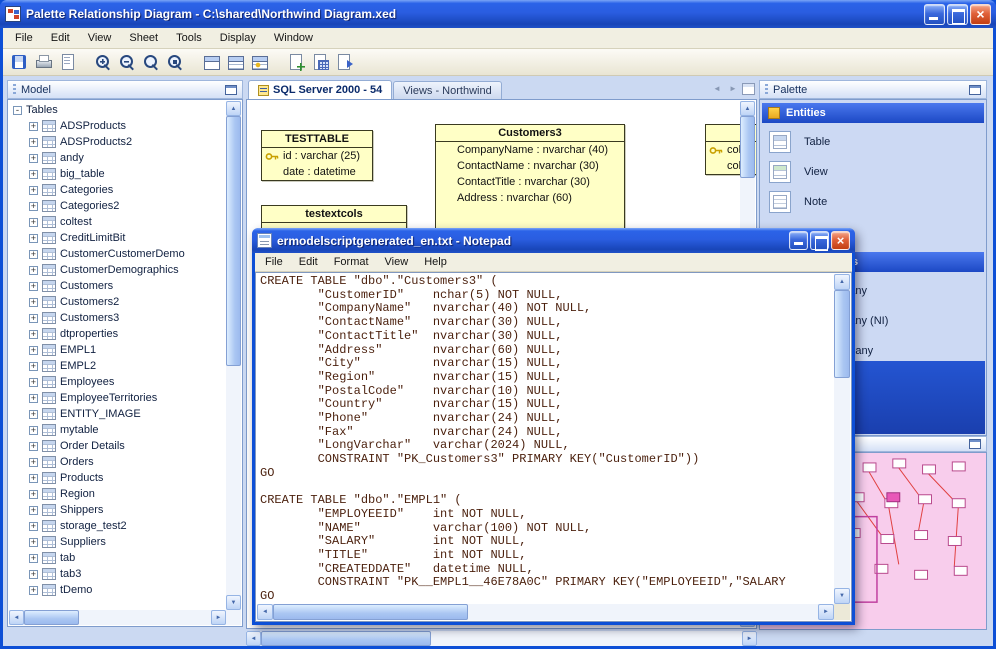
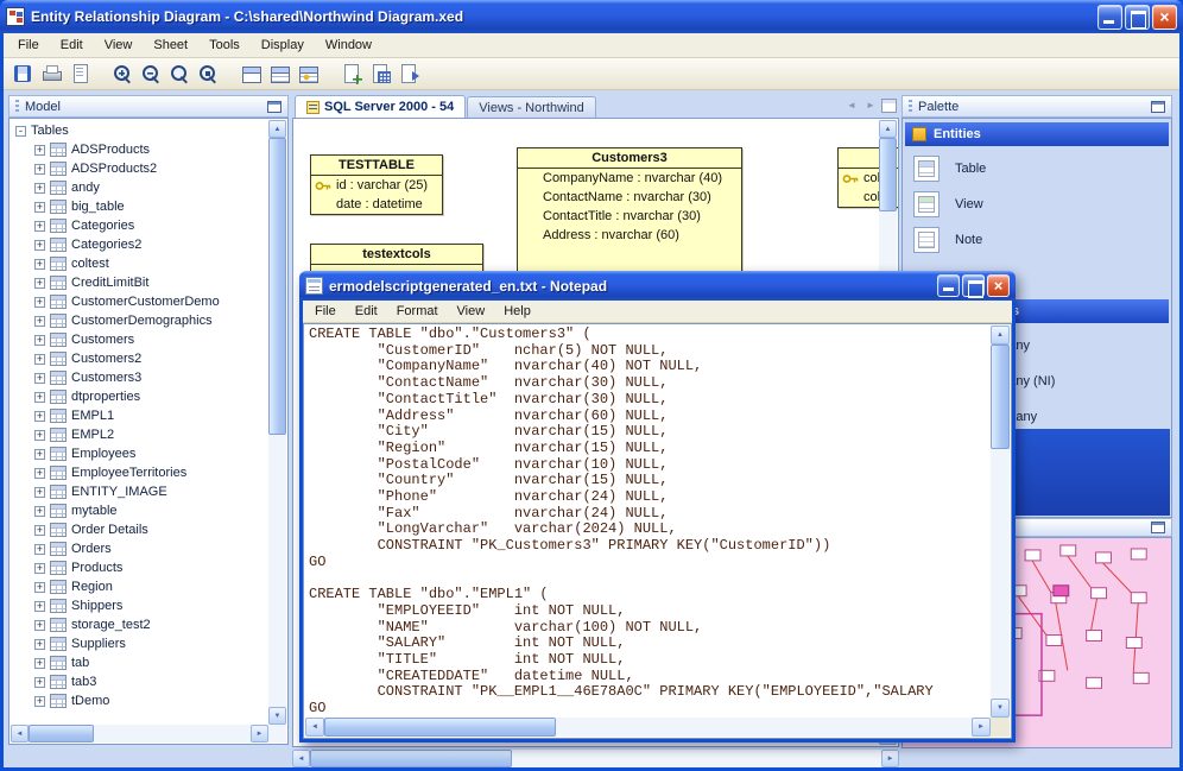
- Palette Relationship Diagram - C:\shared\Northwind Diagram.xed
+ Entity Relationship Diagram - C:\shared\Northwind Diagram.xed
  File
  Edit
  View
  Sheet
  Tools
  Display
  Window
  Model
  Tables
  ADSProducts
  ADSProducts2
  andy
  big_table
  Categories
  Categories2
  coltest
  CreditLimitBit
  CustomerCustomerDemo
  CustomerDemographics
  Customers
  Customers2
  Customers3
  dtproperties
  EMPL1
  EMPL2
  Employees
  EmployeeTerritories
  ENTITY_IMAGE
  mytable
  Order Details
  Orders
  Products
  Region
  Shippers
  storage_test2
  Suppliers
  tab
  tab3
  tDemo
  SQL Server 2000 - 54
  Views - Northwind
  TESTTABLE
  id : varchar (25)
  date : datetime
  testextcols
  Customers3
  CompanyName : nvarchar (40)
  ContactName : nvarchar (30)
  ContactTitle : nvarchar (30)
  Address : nvarchar (60)
  Palette
  Entities
  Table
  View
  Note
  ermodelscriptgenerated_en.txt - Notepad
  File
  Edit
  Format
  View
  Help
  CREATE TABLE "dbo"."Customers3" (
  "CustomerID" nchar(5) NOT NULL,
  "CompanyName" nvarchar(40) NOT NULL,
  "ContactName" nvarchar(30) NULL,
  "ContactTitle" nvarchar(30) NULL,
  "Address" nvarchar(60) NULL,
  "City" nvarchar(15) NULL,
  "Region" nvarchar(15) NULL,
  "PostalCode" nvarchar(10) NULL,
  "Country" nvarchar(15) NULL,
  "Phone" nvarchar(24) NULL,
  "Fax" nvarchar(24) NULL,
  "LongVarchar" varchar(2024) NULL,
  CONSTRAINT "PK_Customers3" PRIMARY KEY("CustomerID"))
  GO
  CREATE TABLE "dbo"."EMPL1" (
  "EMPLOYEEID" int NOT NULL,
  "NAME" varchar(100) NOT NULL,
  "SALARY" int NOT NULL,
  "TITLE" int NOT NULL,
  "CREATEDDATE" datetime NULL,
  CONSTRAINT "PK__EMPL1__46E78A0C" PRIMARY KEY("EMPLOYEEID","SALARY
  GO
